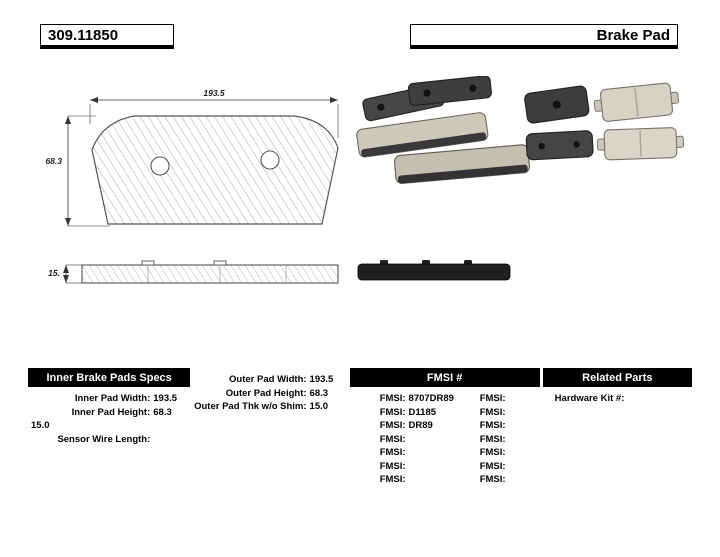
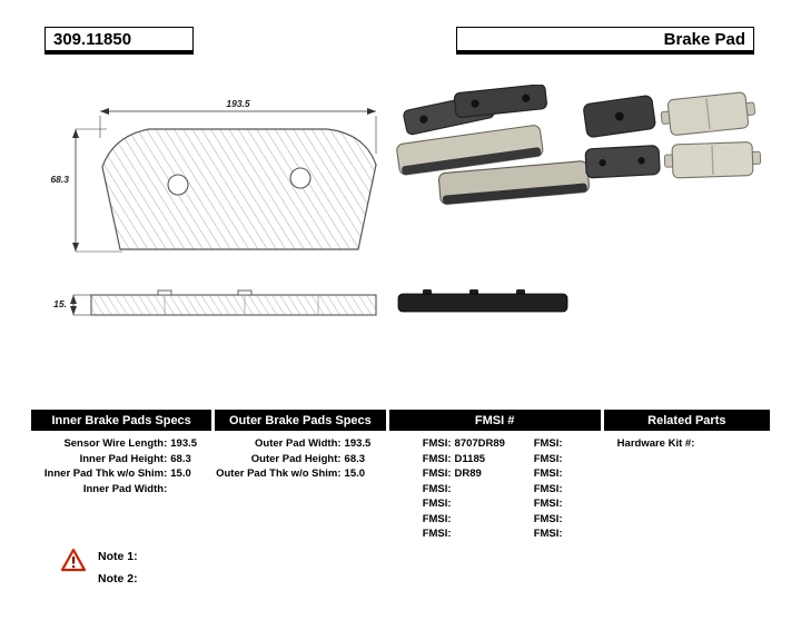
  309.11850
  Brake Pad
  193.5
  68.3
  15.
  Inner Brake Pads Specs
- Inner Pad Width:
+ Sensor Wire Length:
  193.5
  Inner Pad Height:
  68.3
+ Inner Pad Thk w/o Shim:
  15.0
- Sensor Wire Length:
+ Inner Pad Width:
+ Outer Brake Pads Specs
  Outer Pad Width:
  193.5
  Outer Pad Height:
  68.3
  Outer Pad Thk w/o Shim:
  15.0
  FMSI #
  FMSI:
  8707DR89
  FMSI:
  FMSI:
  D1185
  FMSI:
  FMSI:
  DR89
  FMSI:
  FMSI:
  FMSI:
  FMSI:
  FMSI:
  FMSI:
  FMSI:
  FMSI:
  FMSI:
  Related Parts
  Hardware Kit #:
+ Note 1:
+ Note 2:
